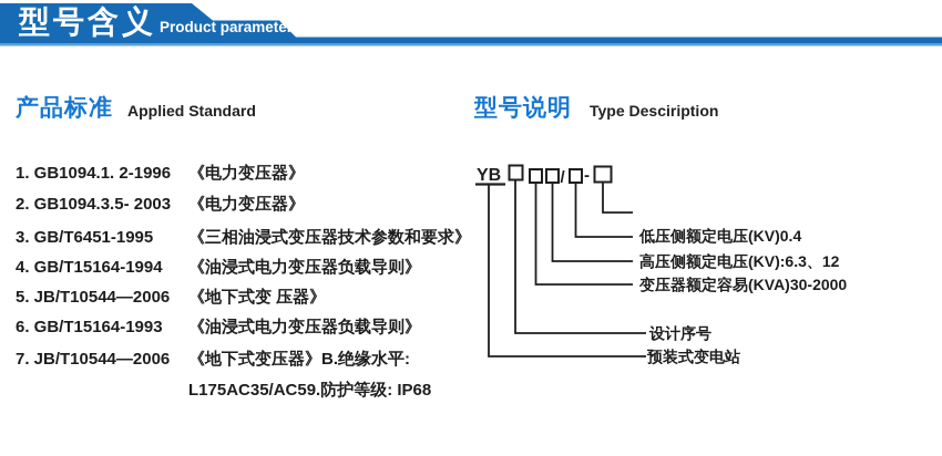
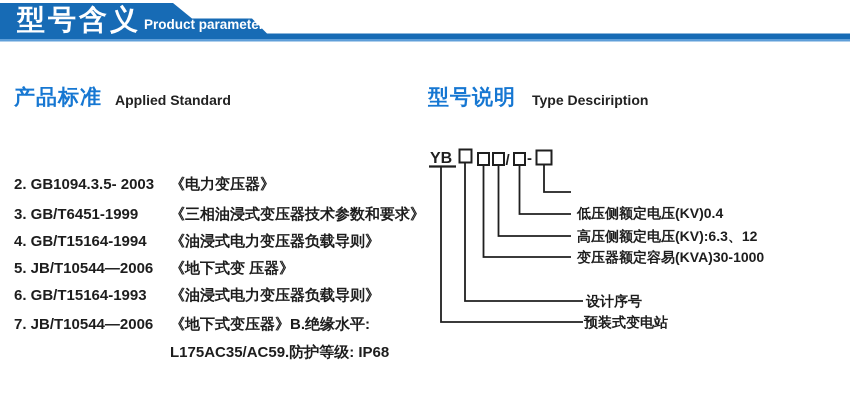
  型号含义
  Product parameters
  产品标准
  Applied Standard
- 1. GB1094.1. 2-1996 《电力变压器》
  2. GB1094.3.5- 2003 《电力变压器》
- 3. GB/T6451-1995 《三相油浸式变压器技术参数和要求》
+ 3. GB/T6451-1999 《三相油浸式变压器技术参数和要求》
  4. GB/T15164-1994 《油浸式电力变压器负载导则》
  5. JB/T10544—2006 《地下式变 压器》
  6. GB/T15164-1993 《油浸式电力变压器负载导则》
  7. JB/T10544—2006 《地下式变压器》B.绝缘水平:
  L175AC35/AC59.防护等级: IP68
  型号说明
  Type Desciription
  YB
  /
  -
  低压侧额定电压(KV)0.4
  高压侧额定电压(KV):6.3、12
- 变压器额定容易(KVA)30-2000
+ 变压器额定容易(KVA)30-1000
  设计序号
  预装式变电站
